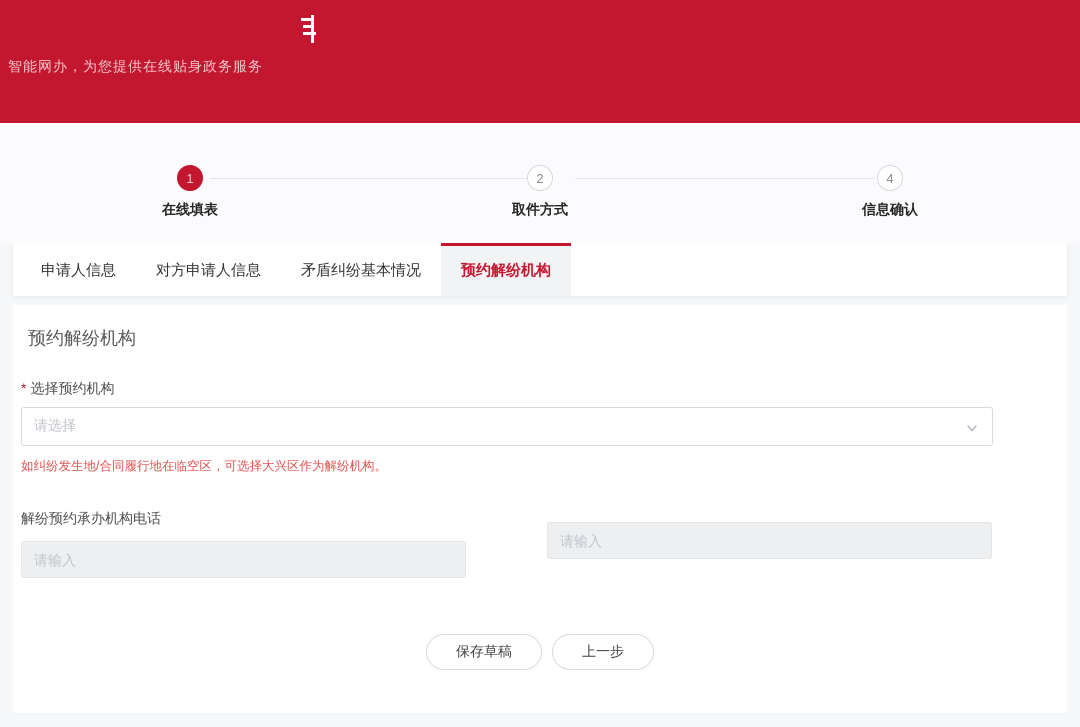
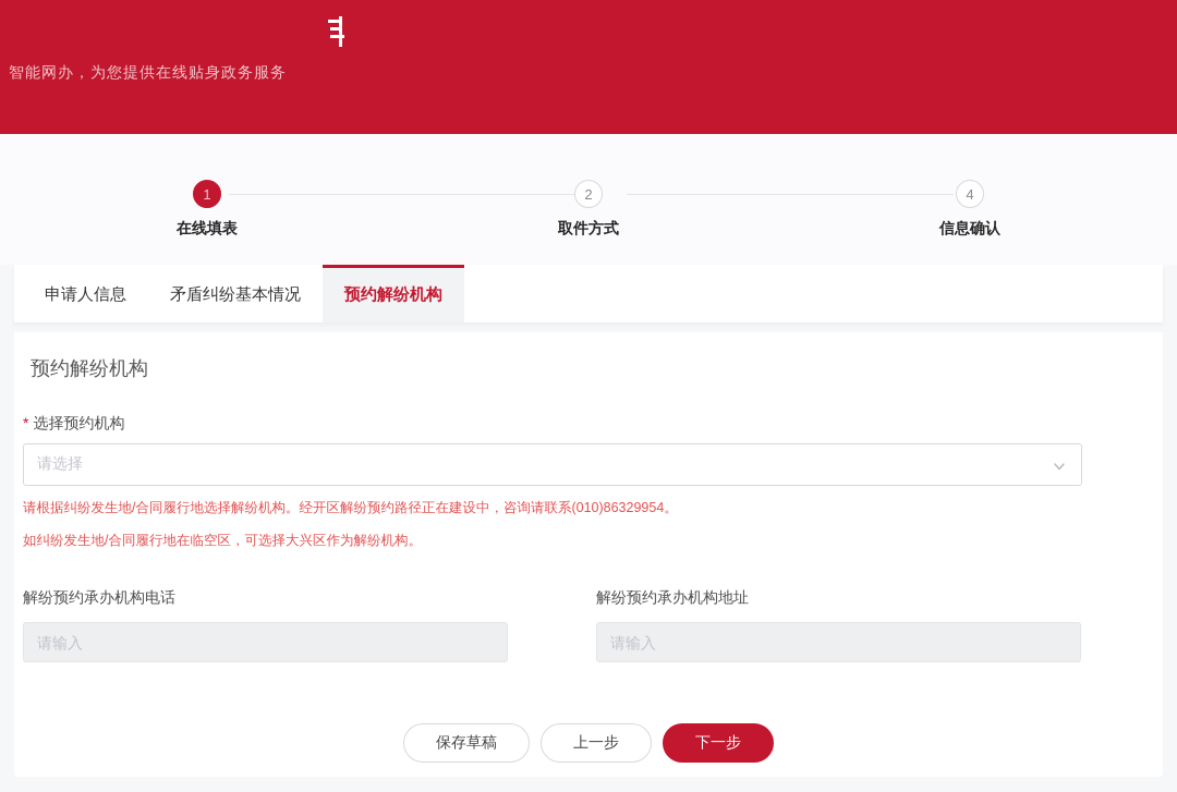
  智能网办，为您提供在线贴身政务服务
  1
  在线填表
  2
  取件方式
  4
  信息确认
  申请人信息
- 对方申请人信息
  矛盾纠纷基本情况
  预约解纷机构
  预约解纷机构
  * 选择预约机构
  请选择
+ 请根据纠纷发生地/合同履行地选择解纷机构。经开区解纷预约路径正在建设中，咨询请联系(010)86329954。
  如纠纷发生地/合同履行地在临空区，可选择大兴区作为解纷机构。
  解纷预约承办机构电话
  请输入
+ 解纷预约承办机构地址
  请输入
  保存草稿
  上一步
+ 下一步
